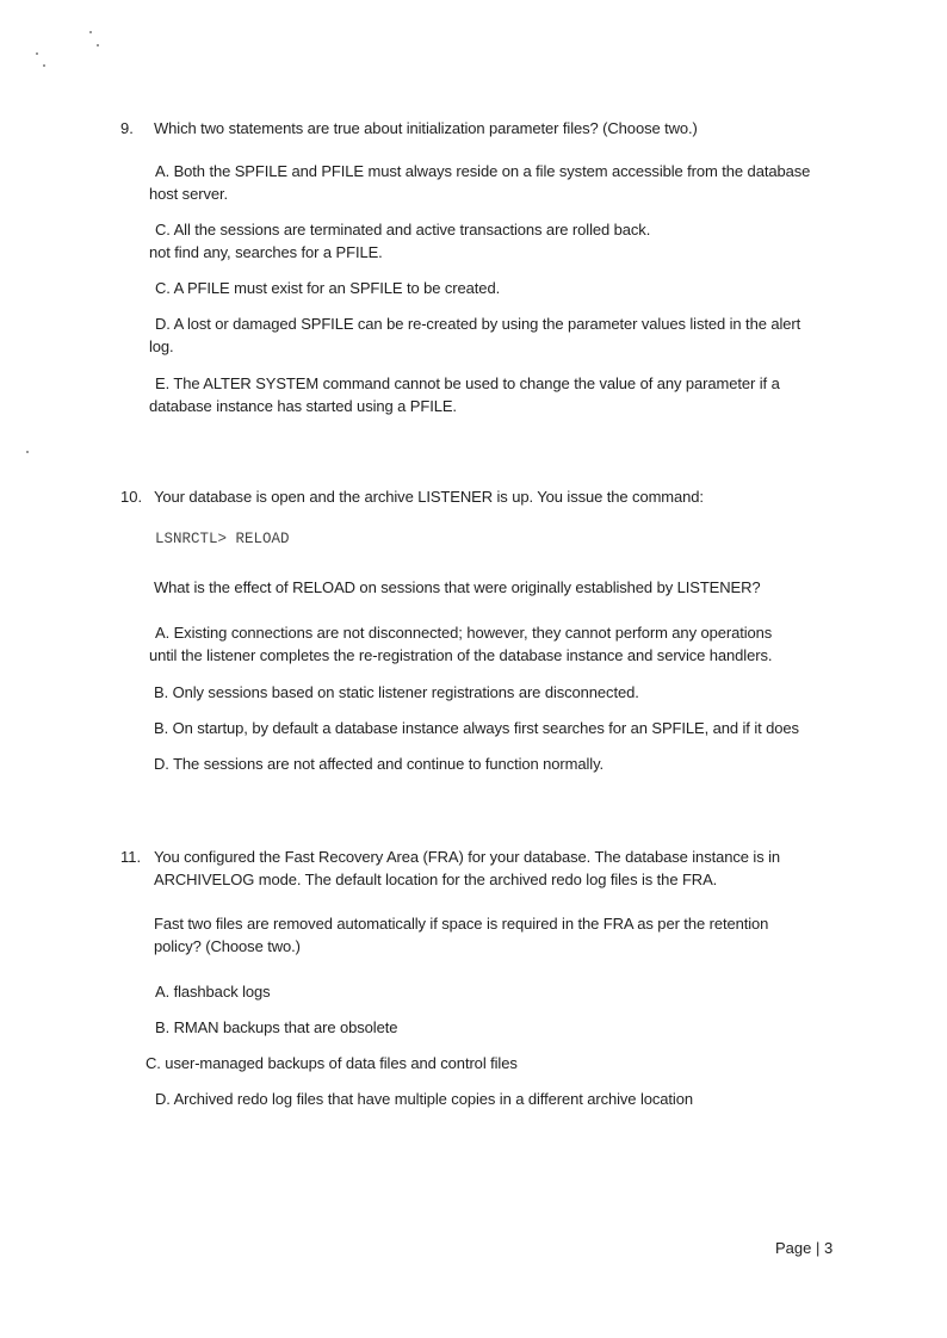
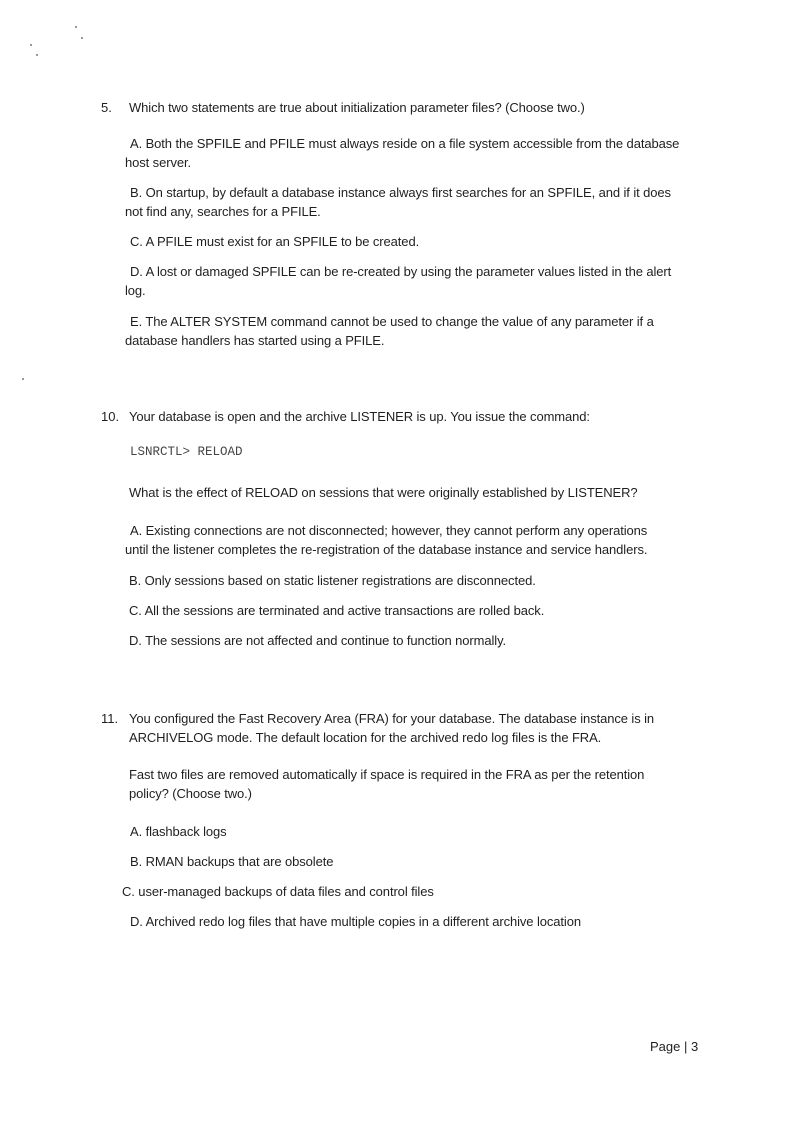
- 9.
+ 5.
  Which two statements are true about initialization parameter files? (Choose two.)
  A. Both the SPFILE and PFILE must always reside on a file system accessible from the database
  host server.
- C. All the sessions are terminated and active transactions are rolled back.
+ B. On startup, by default a database instance always first searches for an SPFILE, and if it does
  not find any, searches for a PFILE.
  C. A PFILE must exist for an SPFILE to be created.
  D. A lost or damaged SPFILE can be re-created by using the parameter values listed in the alert
  log.
  E. The ALTER SYSTEM command cannot be used to change the value of any parameter if a
- database instance has started using a PFILE.
+ database handlers has started using a PFILE.
  10.
  Your database is open and the archive LISTENER is up. You issue the command:
  LSNRCTL> RELOAD
  What is the effect of RELOAD on sessions that were originally established by LISTENER?
  A. Existing connections are not disconnected; however, they cannot perform any operations
  until the listener completes the re-registration of the database instance and service handlers.
  B. Only sessions based on static listener registrations are disconnected.
- B. On startup, by default a database instance always first searches for an SPFILE, and if it does
+ C. All the sessions are terminated and active transactions are rolled back.
  D. The sessions are not affected and continue to function normally.
  11.
  You configured the Fast Recovery Area (FRA) for your database. The database instance is in
  ARCHIVELOG mode. The default location for the archived redo log files is the FRA.
  Fast two files are removed automatically if space is required in the FRA as per the retention
  policy? (Choose two.)
  A. flashback logs
  B. RMAN backups that are obsolete
  C. user-managed backups of data files and control files
  D. Archived redo log files that have multiple copies in a different archive location
  Page | 3
